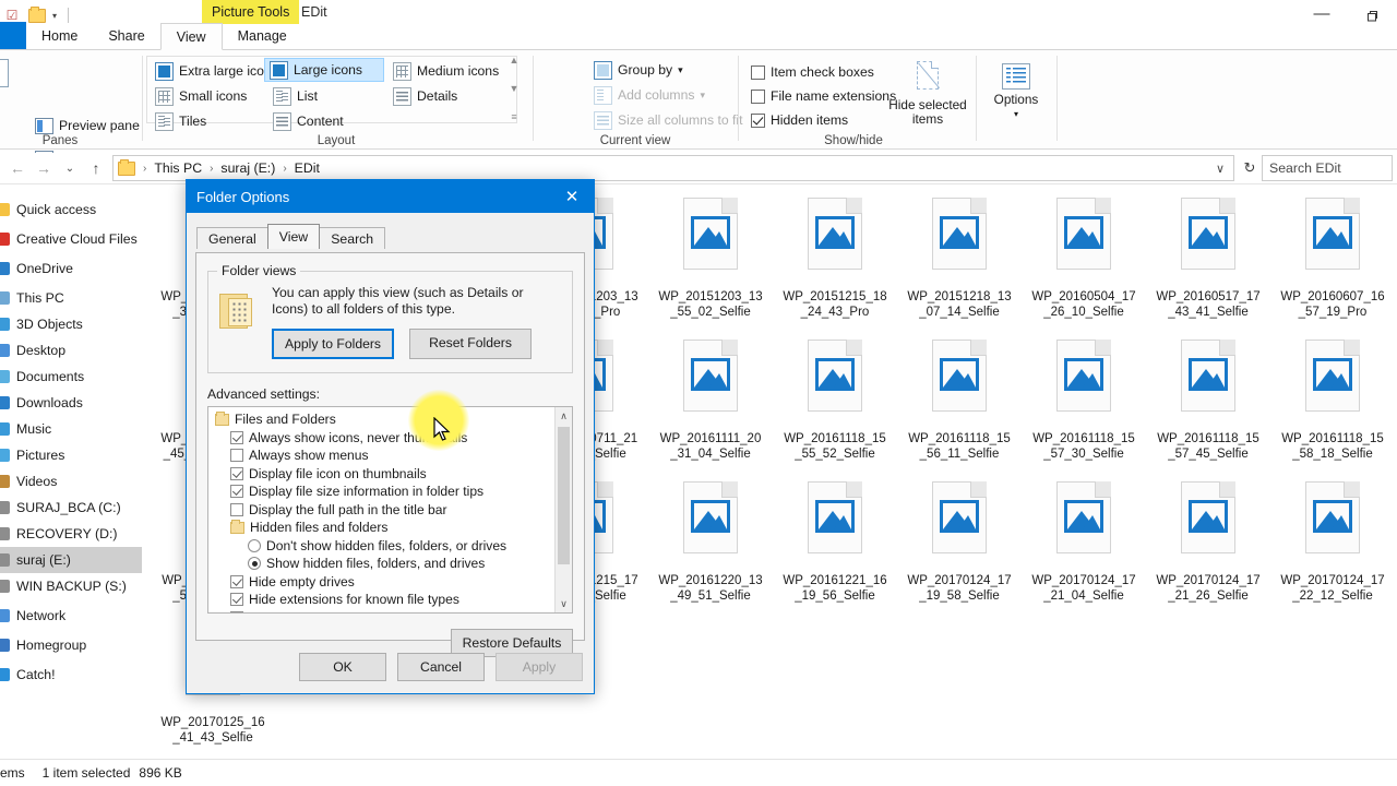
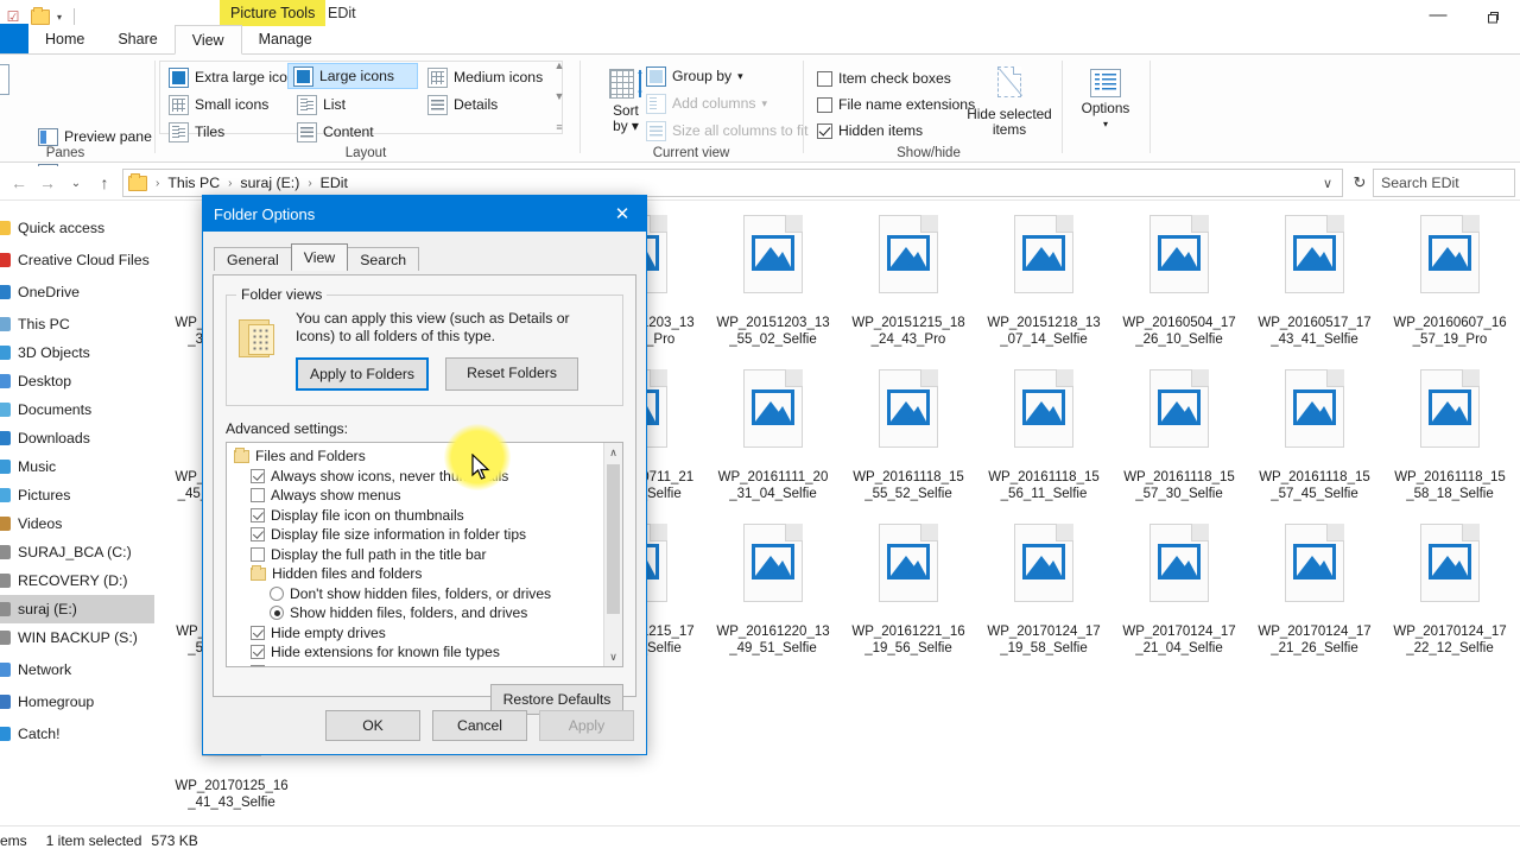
  ☑
  ▾
  Picture Tools
  EDit
  —
  Home
  Share
  View
  Manage
  Preview pane
  Panes
  Extra large ico
  Large icons
  Medium icons
  Small icons
  List
  Details
  Tiles
  Content
  ▲
  ▼
  ≡
  Layout
+ Sort
+ by ▾
  Group by
  ▾
  Add columns
  ▾
  Size all columns to ft
  Current view
  Item check boxes
  File name extensions
  Hidden items
  Hide selected
  items
  Show/hide
  Options
  ▾
  ←
  →
  ⌄
  ↑
  ›
  This PC
  ›
  suraj (E:)
  ›
  EDit
  ∨
  ↻
  Search EDit
  Quick access
  Creative Cloud Files
  OneDrive
  This PC
  3D Objects
  Desktop
  Documents
  Downloads
  Music
  Pictures
  Videos
  SURAJ_BCA (C:)
  RECOVERY (D:)
  suraj (E:)
  WIN BACKUP (S:)
  Network
  Homegroup
  Catch!
  WP_20151203_13
  _55_02_Selfie
  WP_20151215_18
  _24_43_Pro
  WP_20151218_13
  _07_14_Selfie
  WP_20160504_17
  _26_10_Selfie
  WP_20160517_17
  _43_41_Selfie
  WP_20160607_16
  _57_19_Pro
  WP_20161111_20
  _31_04_Selfie
  WP_20161118_15
  _55_52_Selfie
  WP_20161118_15
  _56_11_Selfie
  WP_20161118_15
  _57_30_Selfie
  WP_20161118_15
  _57_45_Selfie
  WP_20161118_15
  _58_18_Selfie
  WP_20161220_13
  _49_51_Selfie
  WP_20161221_16
  _19_56_Selfie
  WP_20170124_17
  _19_58_Selfie
  WP_20170124_17
  _21_04_Selfie
  WP_20170124_17
  _21_26_Selfie
  WP_20170124_17
  _22_12_Selfie
  WP_20170125_16
  _41_43_Selfie
  ems
  1 item selected
- 896 KB
+ 573 KB
  Folder Options
  ✕
  General
  View
  Search
  Folder views
  You can apply this view (such as Details or Icons) to all folders of this type.
  Apply to Folders
  Reset Folders
  Advanced settings:
  Files and Folders
  Always show icons, never ths
  Always show menus
  Display file icon on thumbnails
  Display file size information in folder tips
  Display the full path in the title bar
  Hidden files and folders
  Don't show hidden files, folders, or drives
  Show hidden files, folders, and drives
  Hide empty drives
  Hide extensions for known file types
  ∧
  ∨
  Restore Defaults
  OK
  Cancel
  Apply
